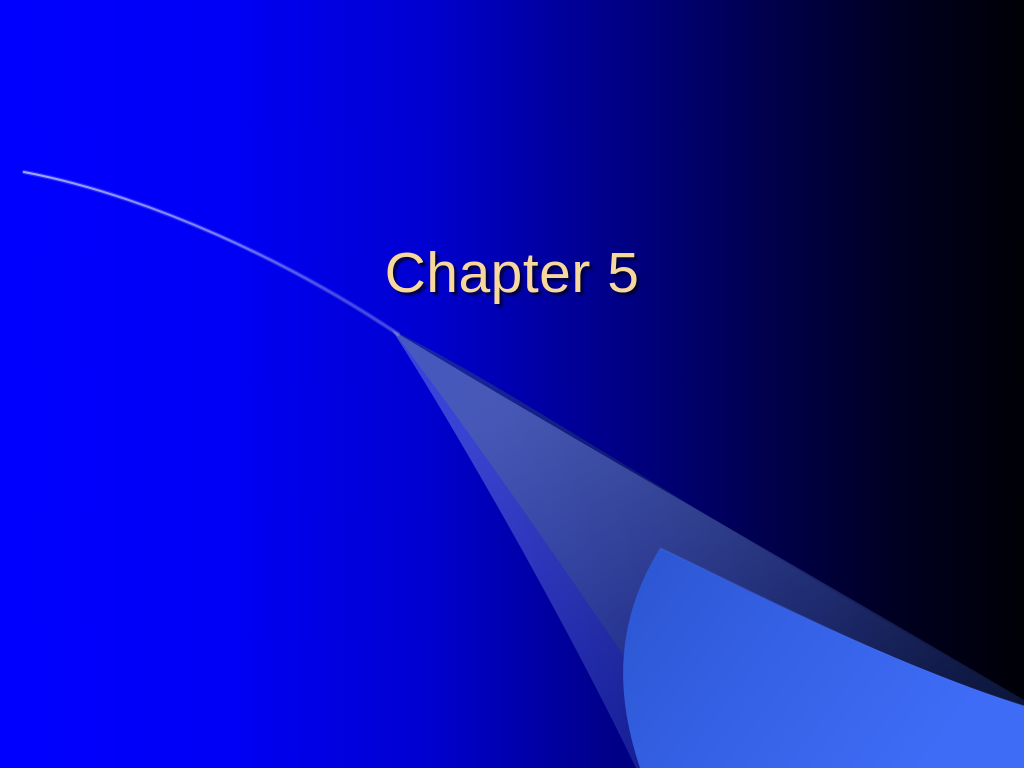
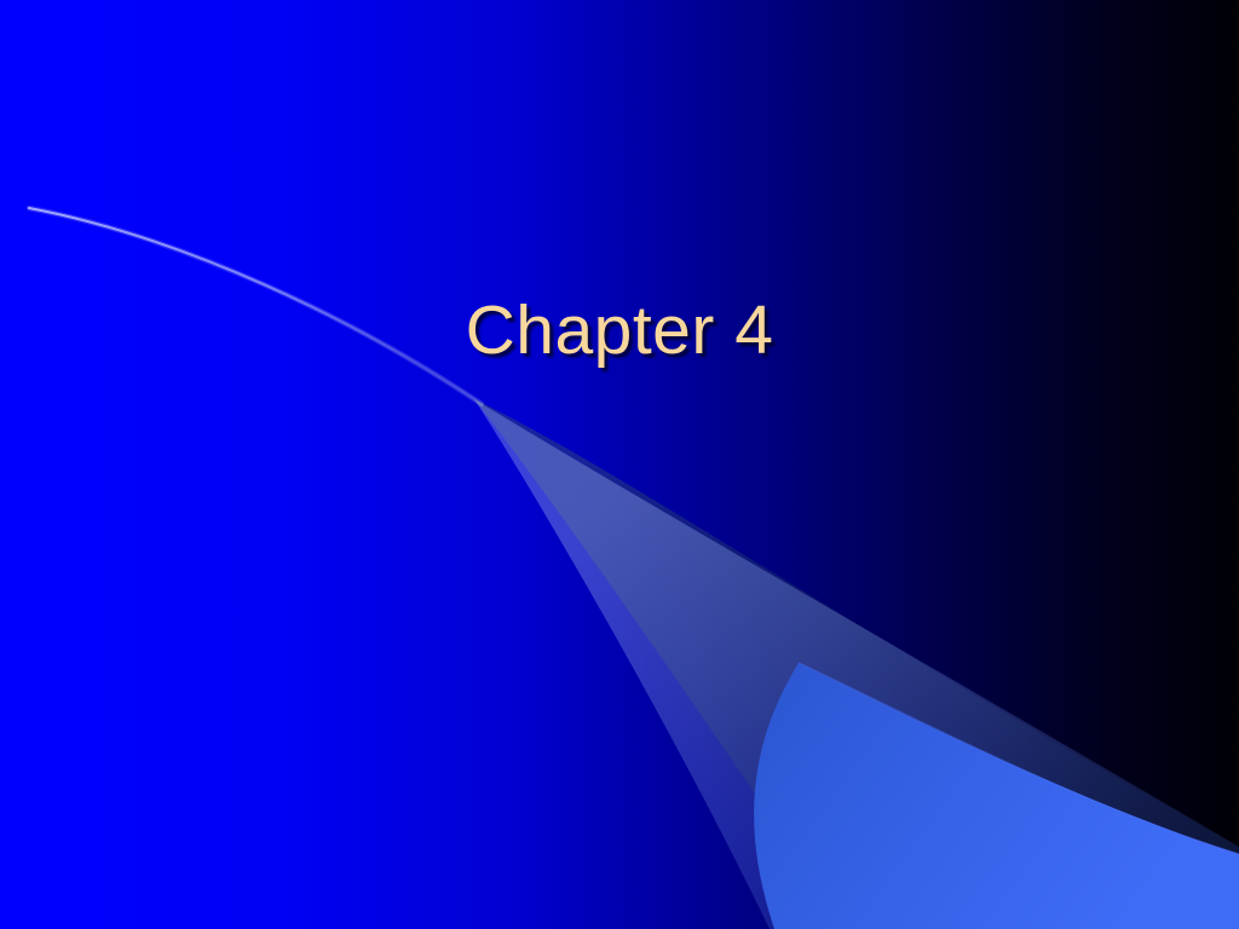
- Chapter 5
+ Chapter 4
